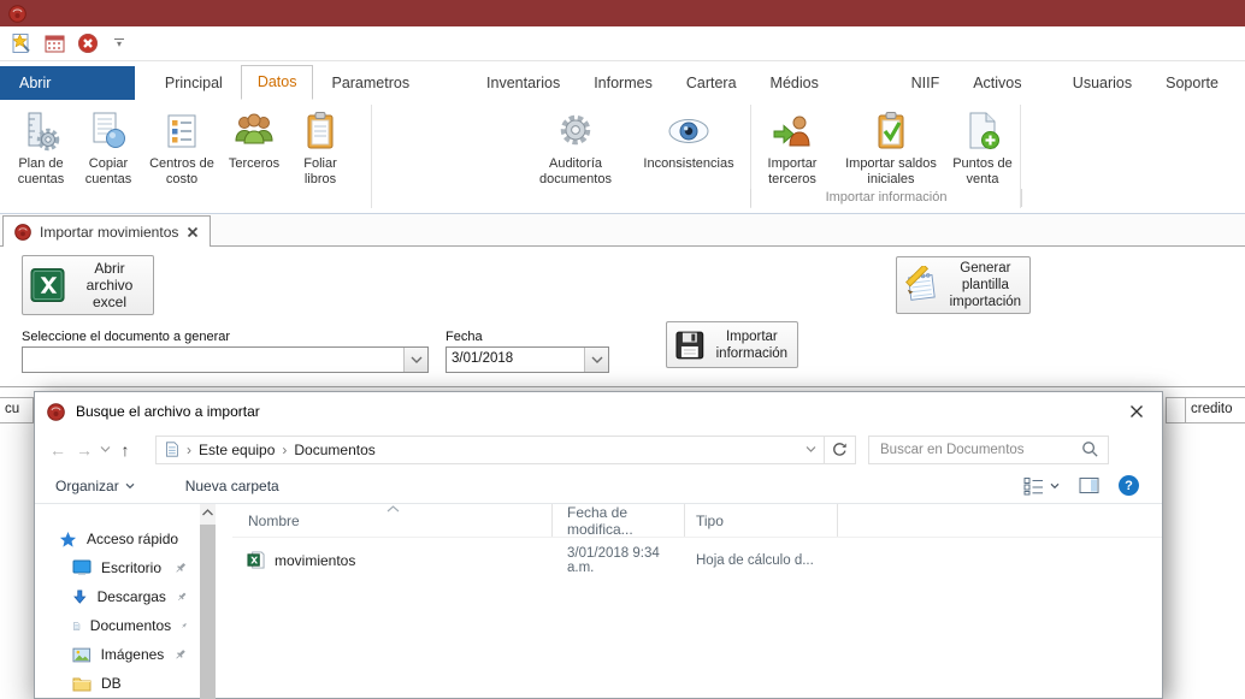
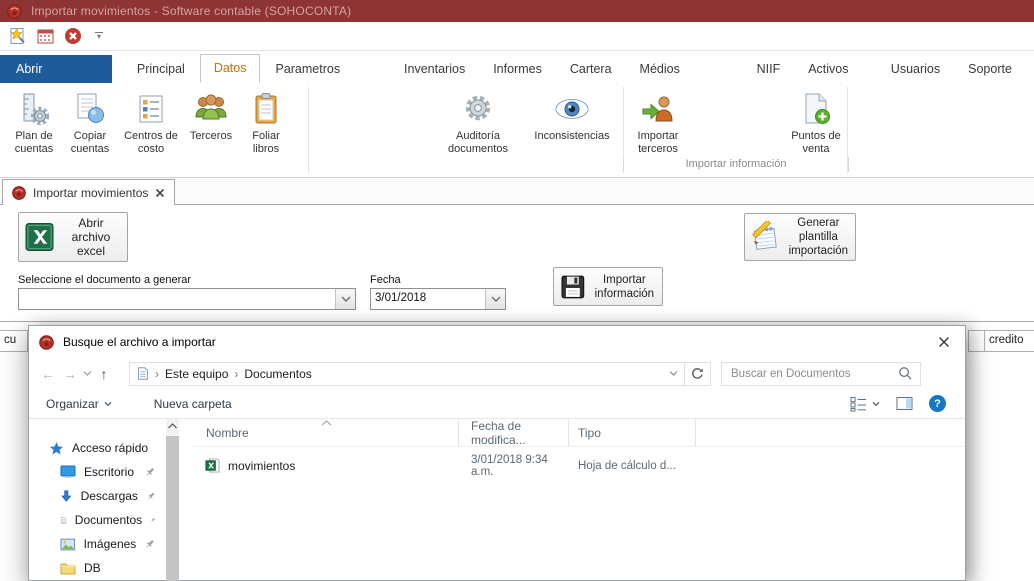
+ Importar movimientos - Software contable (SOHOCONTA)
  ▾
  Principal
  Datos
  Inventarios
  Informes
  Cartera
  NIIF
  Usuarios
  Soporte
  Plan de cuentas
  Copiar cuentas
  Centros de costo
  Terceros
  Foliar libros
  Auditoría documentos
  Inconsistencias
  Importar terceros
- Importar saldos iniciales
  Puntos de venta
  Importar información
  Importar movimientos
  Abrir archivo excel
  Generar plantilla importación
  Seleccione el documento a generar
  Fecha
  3/01/2018
  Importar información
  cu
  credito
  Busque el archivo a importar
  ←
  →
  ↑
  ›
  Este equipo
  ›
  Documentos
  Buscar en Documentos
  Organizar
  Nueva carpeta
  ?
  Acceso rápido
  Escritorio
  Descargas
  Documentos
  Imágenes
  DB
  Nombre
  Fecha de modifica...
  Tipo
  movimientos
  3/01/2018 9:34 a.m.
  Hoja de cálculo d...
